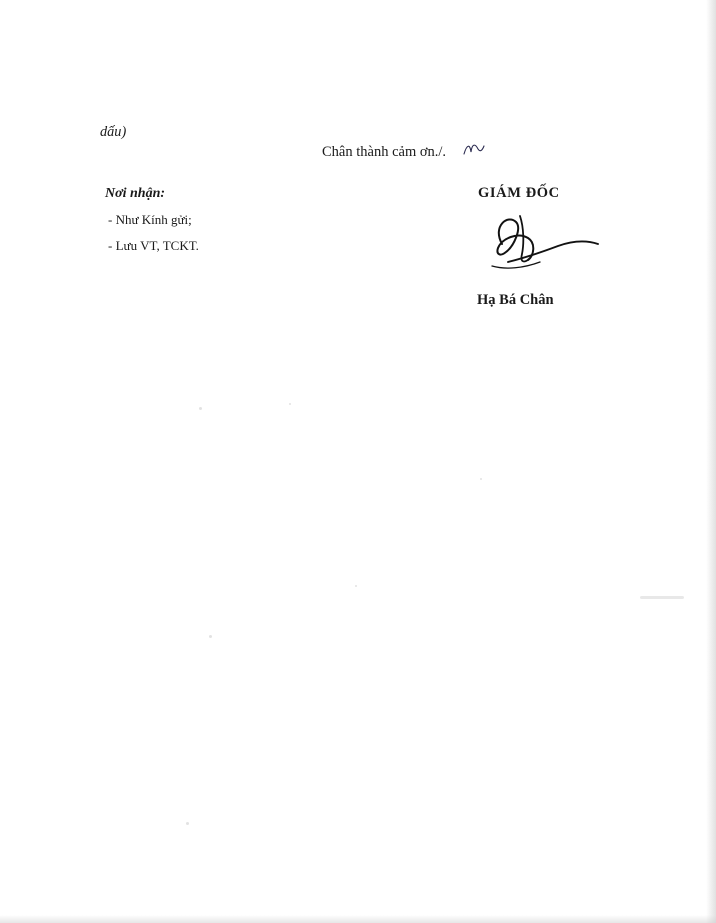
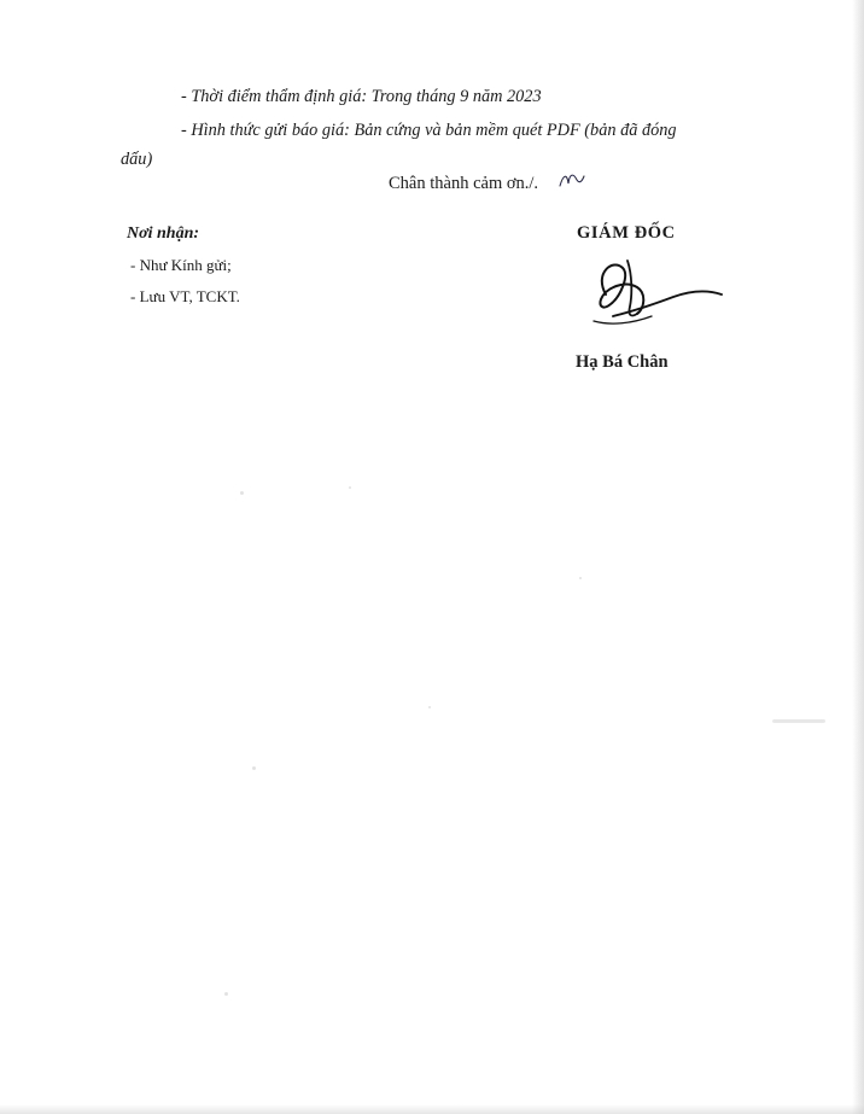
+ - Thời điểm thẩm định giá: Trong tháng 9 năm 2023
+ - Hình thức gửi báo giá: Bản cứng và bản mềm quét PDF (bản đã đóng
  dấu)
  Chân thành cảm ơn./.
  Nơi nhận:
  - Như Kính gửi;
  - Lưu VT, TCKT.
  GIÁM ĐỐC
  Hạ Bá Chân
